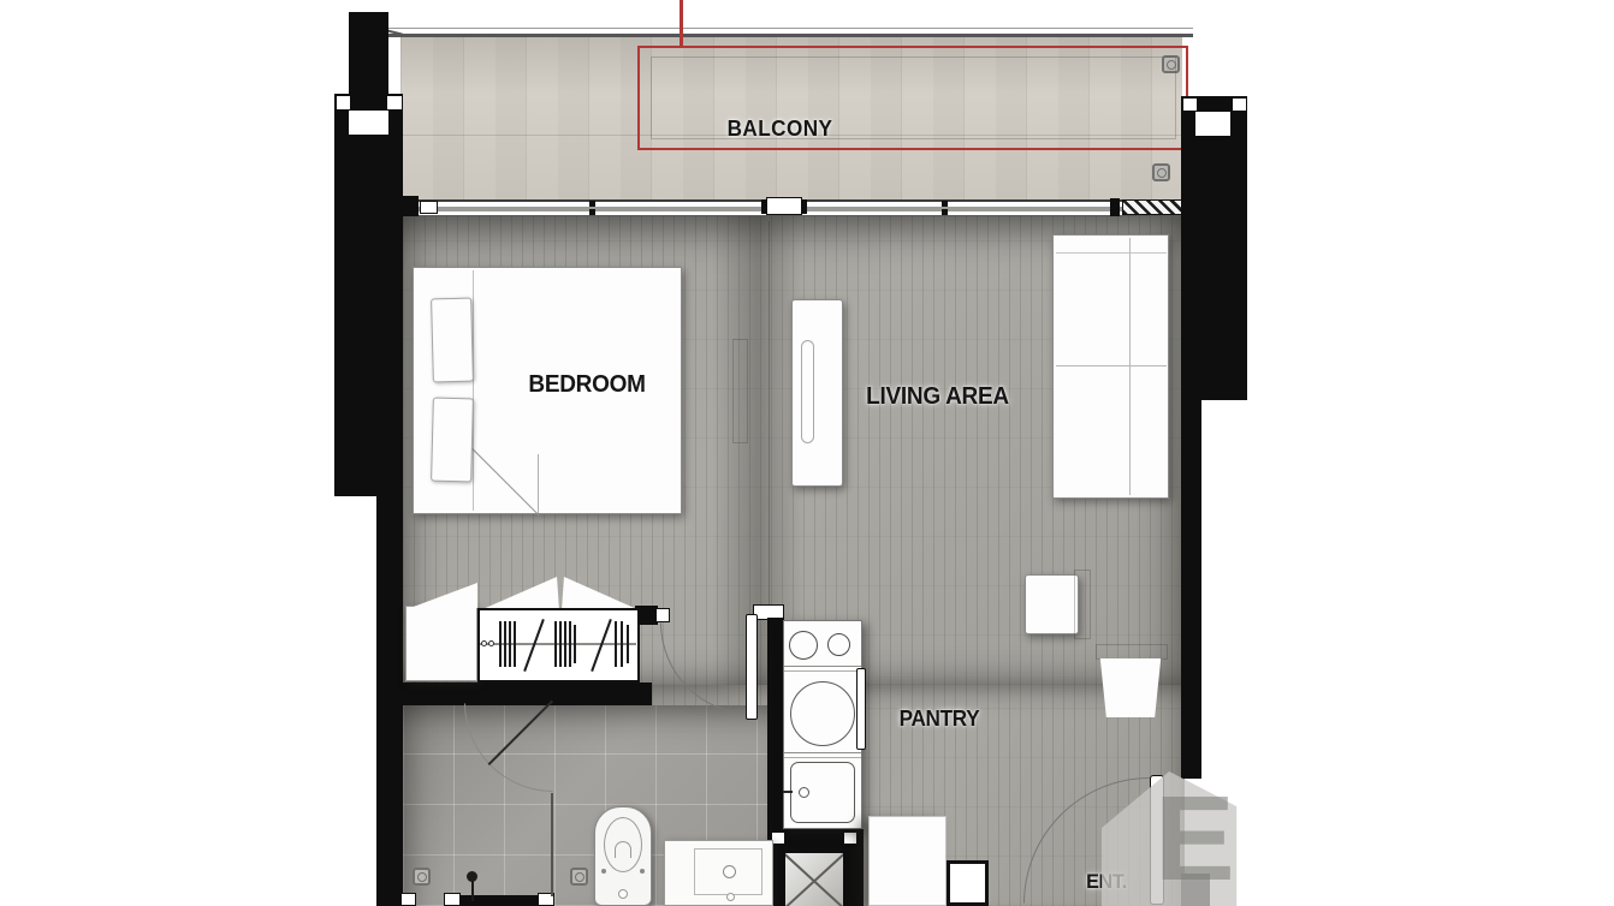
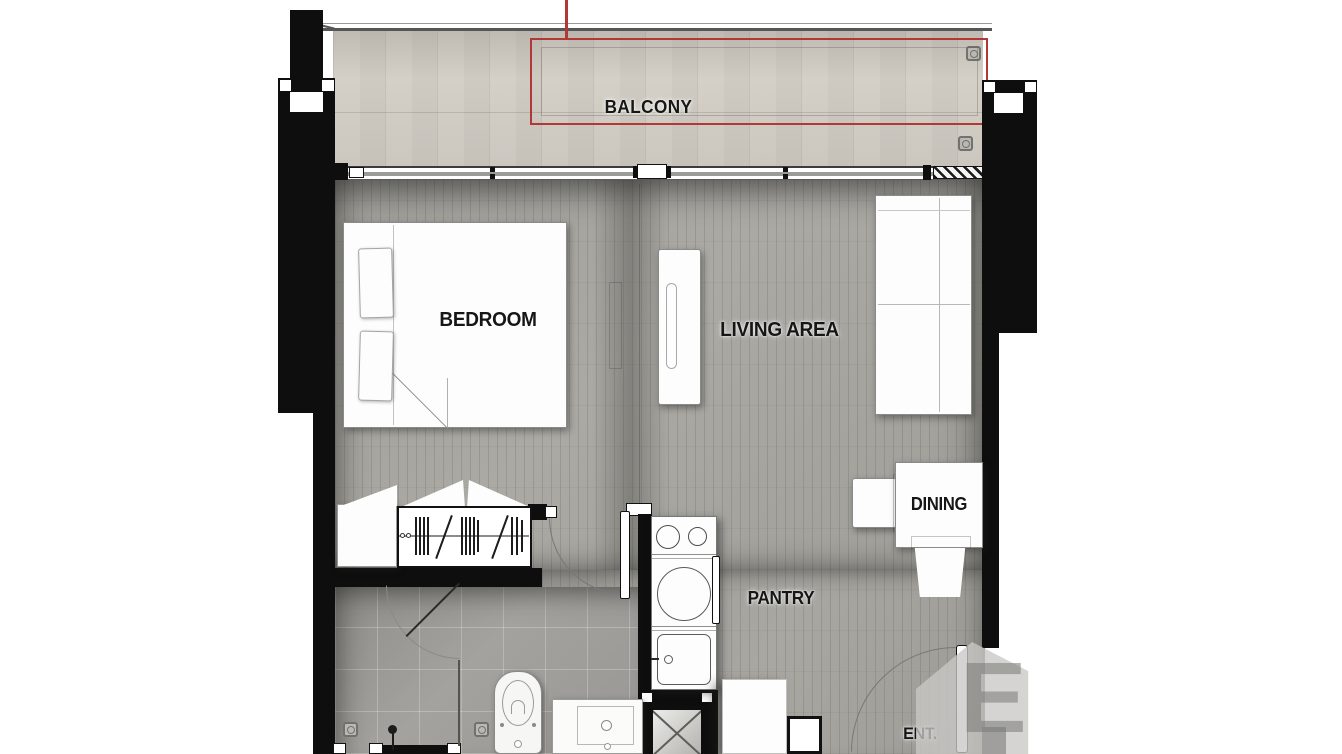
  BEDROOM
  LIVING AREA
+ DINING
  PANTRY
  ENT.
  E
  BALCONY
